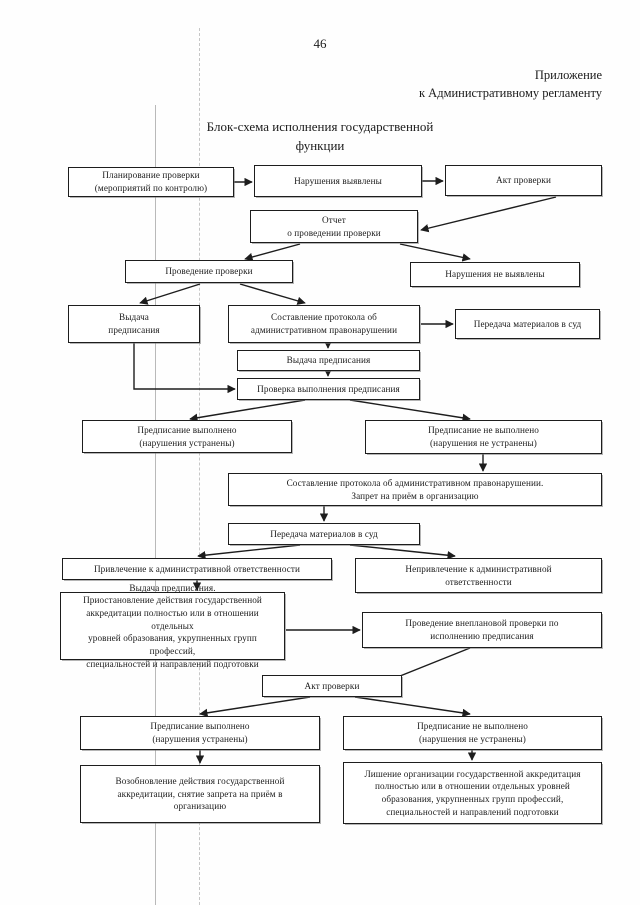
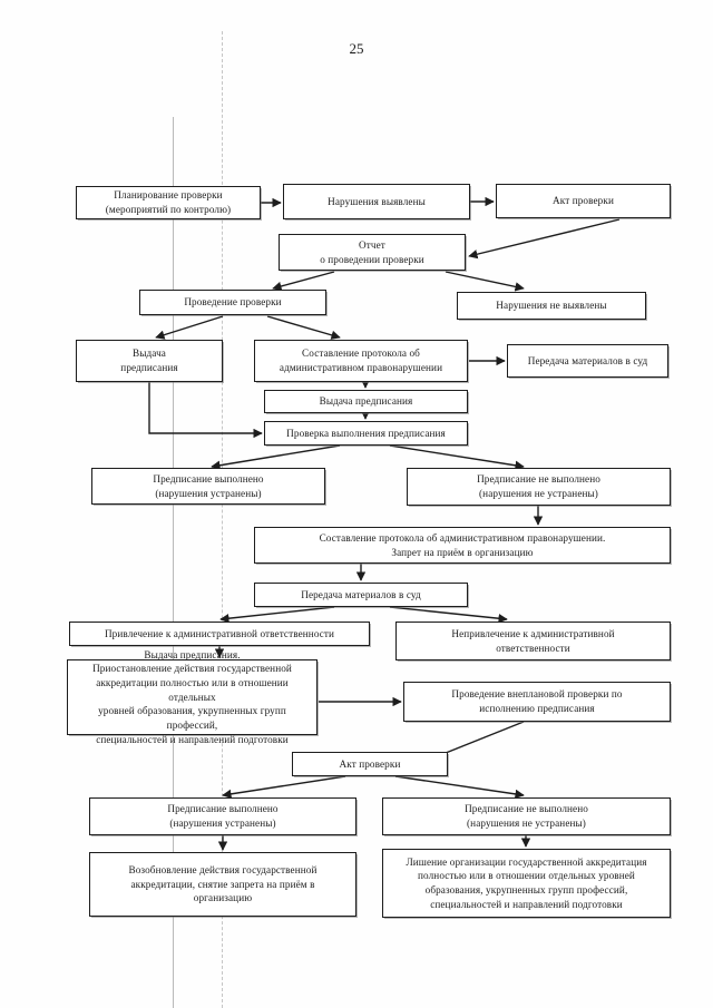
- 46
+ 25
- Приложение
- к Административному регламенту
- Блок-схема исполнения государственной
- функции
  Планирование проверки
  (мероприятий по контролю)
  Нарушения выявлены
  Акт проверки
  Отчет
  о проведении проверки
  Проведение проверки
  Нарушения не выявлены
  Выдача
  предписания
  Составление протокола об
  административном правонарушении
  Передача материалов в суд
  Выдача предписания
  Проверка выполнения предписания
  Предписание выполнено
  (нарушения устранены)
  Предписание не выполнено
  (нарушения не устранены)
  Составление протокола об административном правонарушении.
  Запрет на приём в организацию
  Передача материалов в суд
  Привлечение к административной ответственности
  Непривлечение к административной
  ответственности
  Выдача предписания.
  Приостановление действия государственной
  аккредитации полностью или в отношении отдельных
  уровней образования, укрупненных групп профессий,
  специальностей и направлений подготовки
  Проведение внеплановой проверки по
  исполнению предписания
  Акт проверки
  Предписание выполнено
  (нарушения устранены)
  Предписание не выполнено
  (нарушения не устранены)
  Возобновление действия государственной
  аккредитации, снятие запрета на приём в
  организацию
  Лишение организации государственной аккредитация
  полностью или в отношении отдельных уровней
  образования, укрупненных групп профессий,
  специальностей и направлений подготовки
